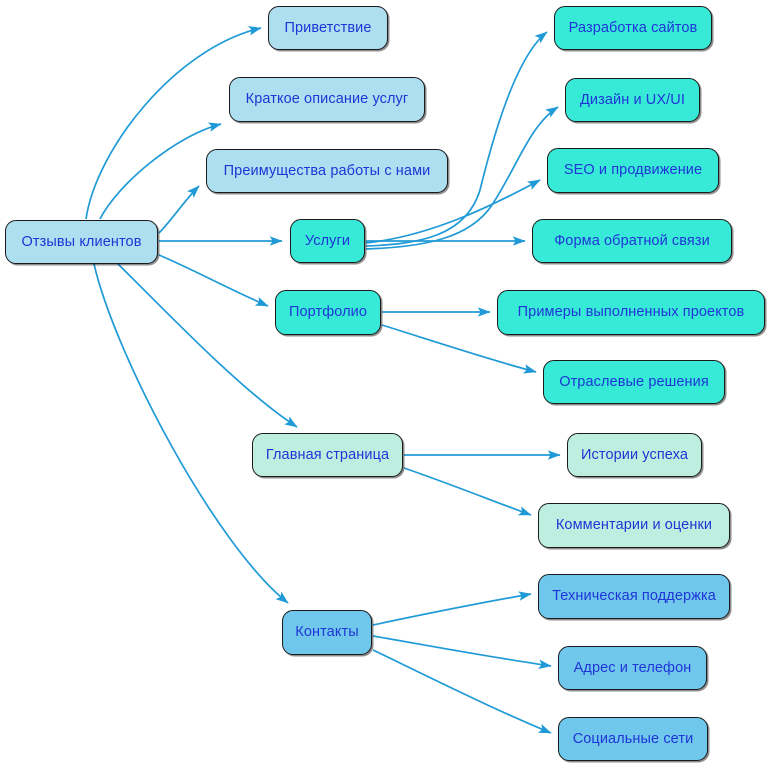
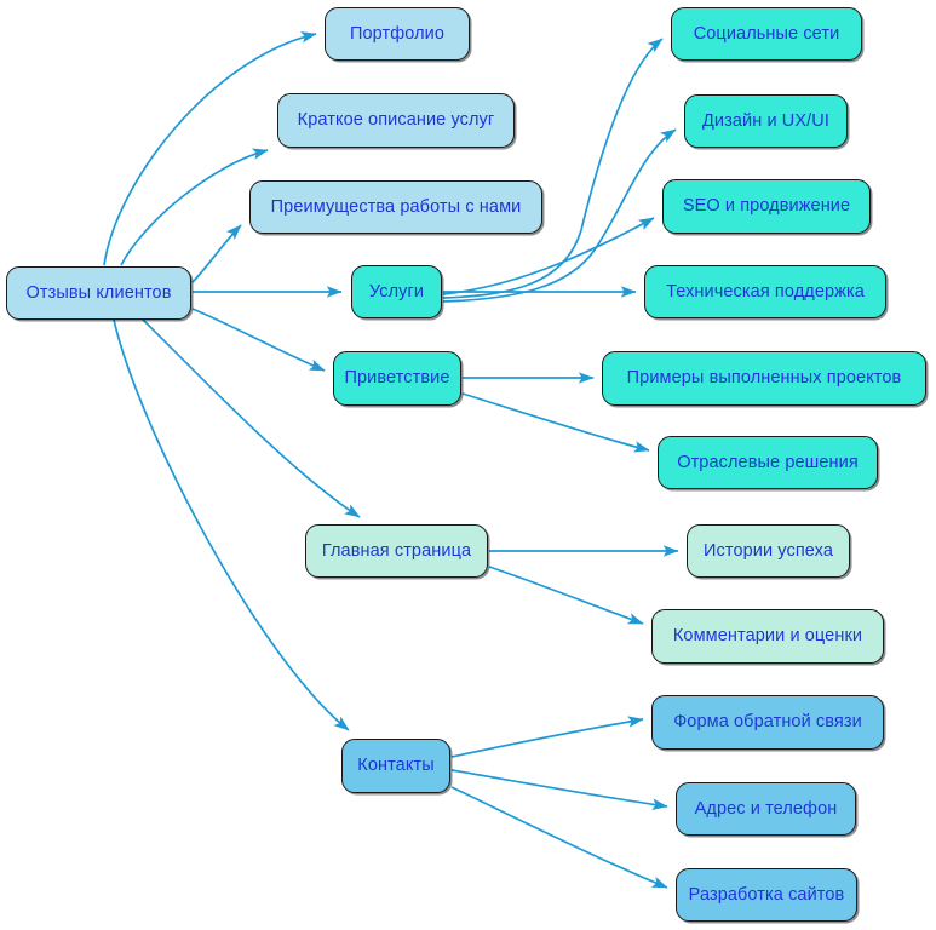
  Отзывы клиентов
- Приветствие
+ Портфолио
  Краткое описание услуг
  Преимущества работы с нами
  Услуги
- Портфолио
+ Приветствие
  Главная страница
  Контакты
- Разработка сайтов
+ Социальные сети
  Дизайн и UX/UI
  SEO и продвижение
- Форма обратной связи
+ Техническая поддержка
  Примеры выполненных проектов
  Отраслевые решения
  Истории успеха
  Комментарии и оценки
- Техническая поддержка
+ Форма обратной связи
  Адрес и телефон
- Социальные сети
+ Разработка сайтов
